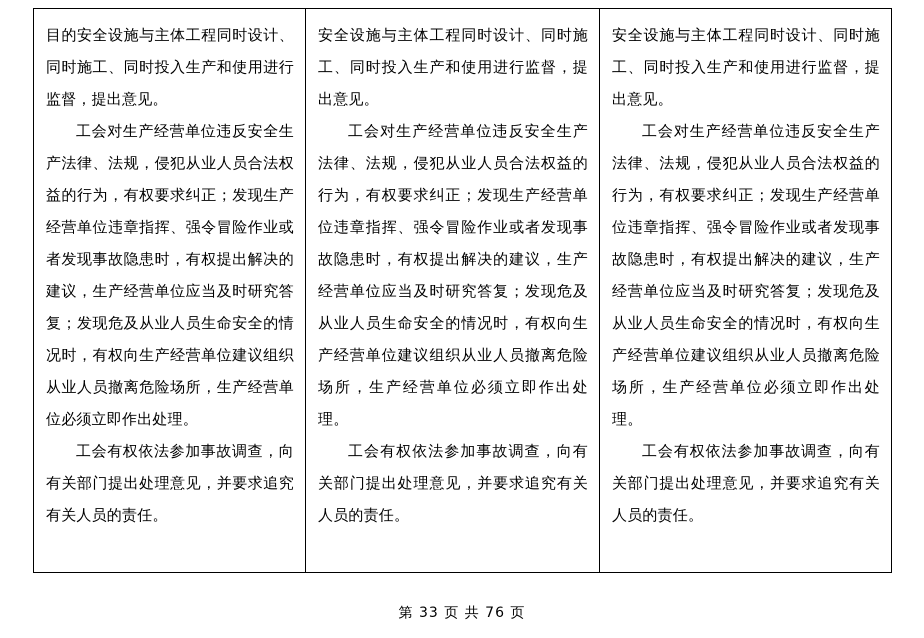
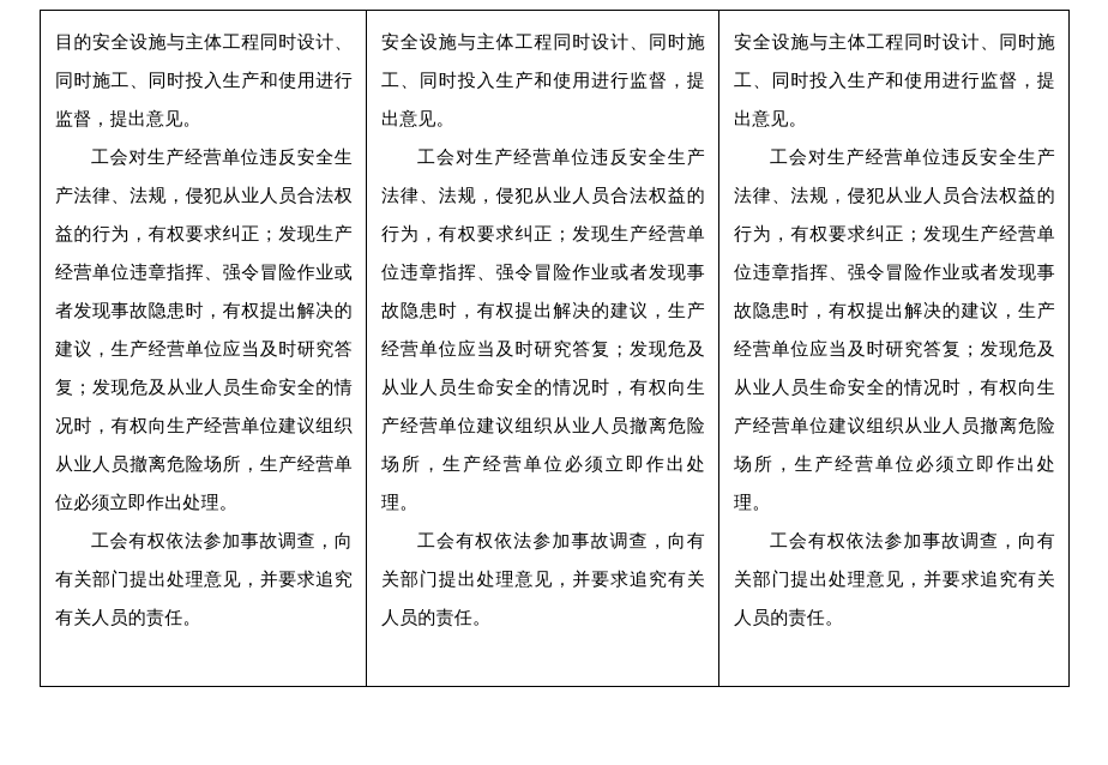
  目的安全设施与主体工程同时设计、同时施工、同时投入生产和使用进行监督，提出意见。 工会对生产经营单位违反安全生产法律、法规，侵犯从业人员合法权益的行为，有权要求纠正；发现生产经营单位违章指挥、强令冒险作业或者发现事故隐患时，有权提出解决的建议，生产经营单位应当及时研究答复；发现危及从业人员生命安全的情况时，有权向生产经营单位建议组织从业人员撤离危险场所，生产经营单位必须立即作出处理。 工会有权依法参加事故调查，向有关部门提出处理意见，并要求追究有关人员的责任。	安全设施与主体工程同时设计、同时施工、同时投入生产和使用进行监督，提出意见。 工会对生产经营单位违反安全生产法律、法规，侵犯从业人员合法权益的行为，有权要求纠正；发现生产经营单位违章指挥、强令冒险作业或者发现事故隐患时，有权提出解决的建议，生产经营单位应当及时研究答复；发现危及从业人员生命安全的情况时，有权向生产经营单位建议组织从业人员撤离危险场所，生产经营单位必须立即作出处理。 工会有权依法参加事故调查，向有关部门提出处理意见，并要求追究有关人员的责任。	安全设施与主体工程同时设计、同时施工、同时投入生产和使用进行监督，提出意见。 工会对生产经营单位违反安全生产法律、法规，侵犯从业人员合法权益的行为，有权要求纠正；发现生产经营单位违章指挥、强令冒险作业或者发现事故隐患时，有权提出解决的建议，生产经营单位应当及时研究答复；发现危及从业人员生命安全的情况时，有权向生产经营单位建议组织从业人员撤离危险场所，生产经营单位必须立即作出处理。 工会有权依法参加事故调查，向有关部门提出处理意见，并要求追究有关人员的责任。
- 第 33 页 共 76 页
